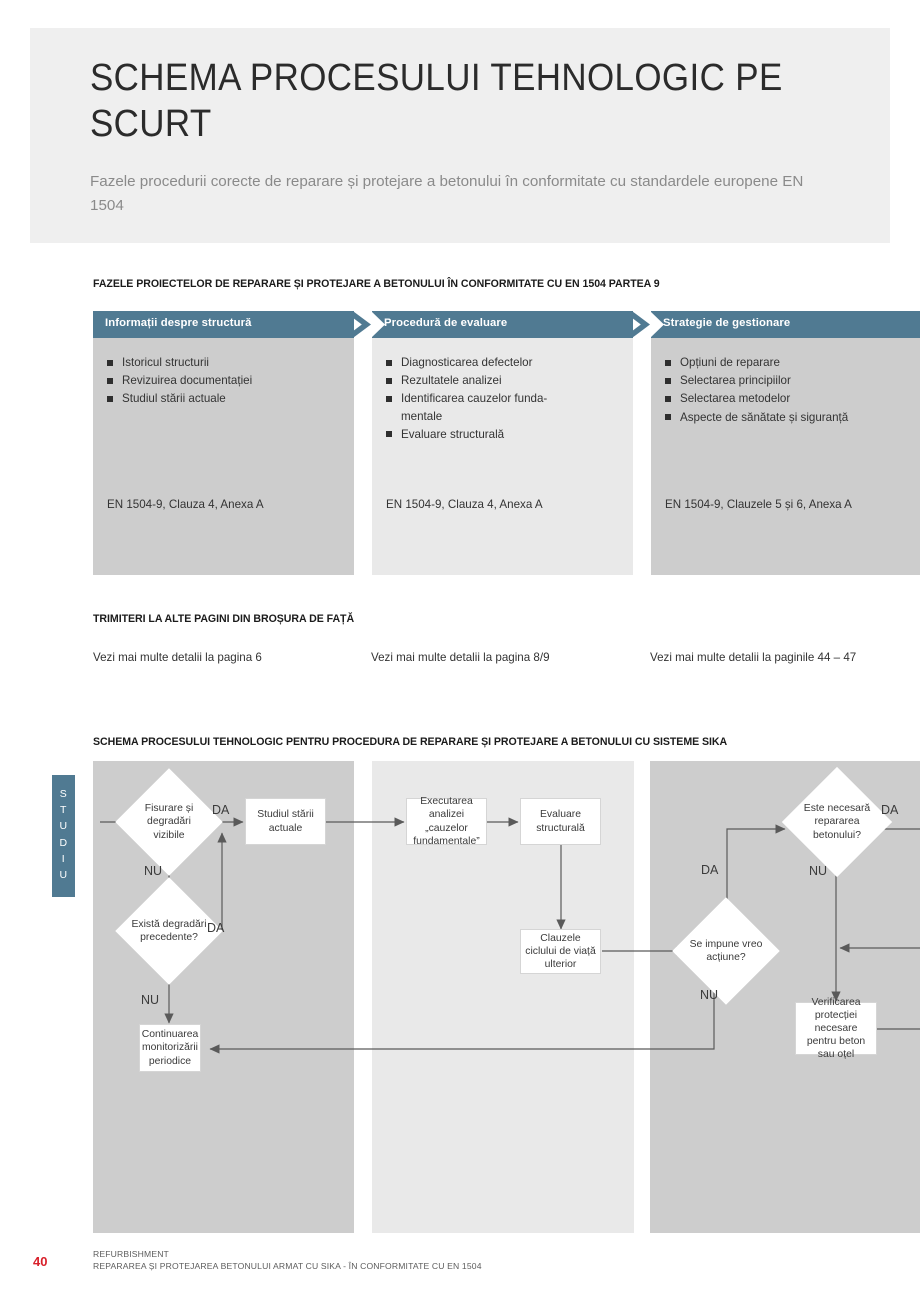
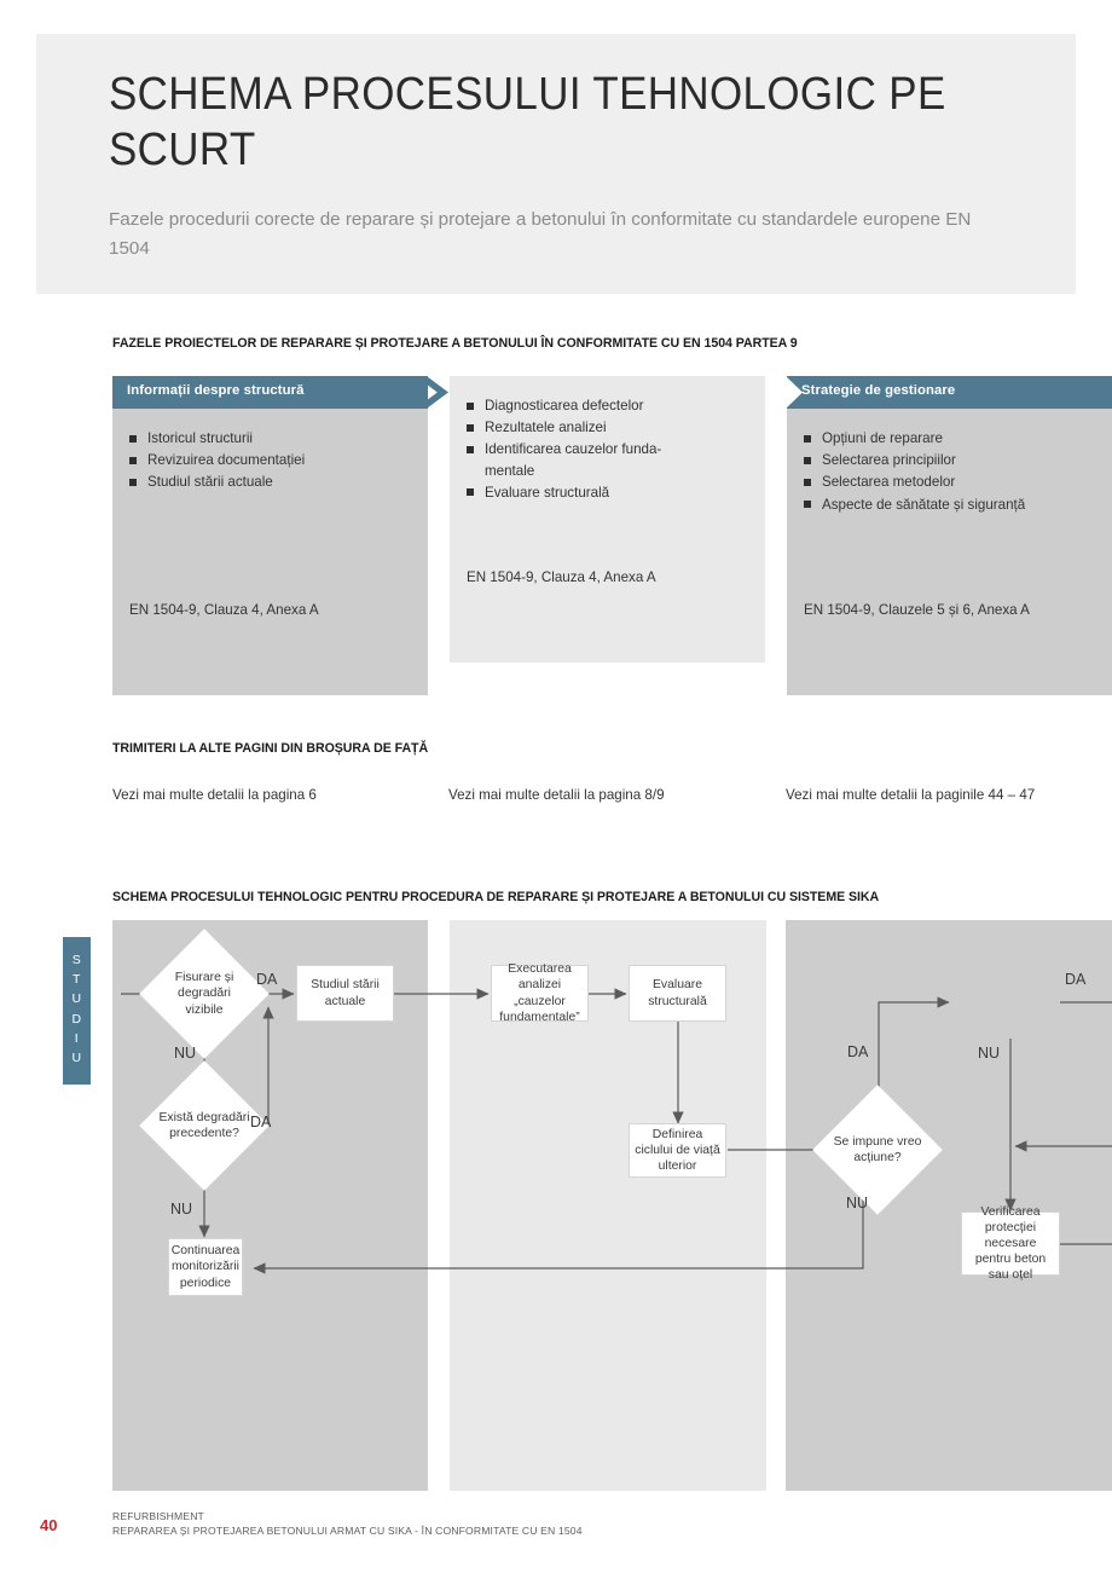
  SCHEMA PROCESULUI TEHNOLOGIC PE SCURT
  Fazele procedurii corecte de reparare și protejare a betonului în conformitate cu standardele europene EN 1504
  FAZELE PROIECTELOR DE REPARARE ȘI PROTEJARE A BETONULUI ÎN CONFORMITATE CU EN 1504 PARTEA 9
  Informații despre structură
  Istoricul structurii
  Revizuirea documentației
  Studiul stării actuale
  EN 1504-9, Clauza 4, Anexa A
- Procedură de evaluare
  Diagnosticarea defectelor
  Rezultatele analizei
  Identificarea cauzelor funda-
  mentale
  Evaluare structurală
  EN 1504-9, Clauza 4, Anexa A
  Strategie de gestionare
  Opțiuni de reparare
  Selectarea principiilor
  Selectarea metodelor
  Aspecte de sănătate și siguranță
  EN 1504-9, Clauzele 5 și 6, Anexa A
  TRIMITERI LA ALTE PAGINI DIN BROȘURA DE FAȚĂ
  Vezi mai multe detalii la pagina 6
  Vezi mai multe detalii la pagina 8/9
  Vezi mai multe detalii la paginile 44 – 47
  SCHEMA PROCESULUI TEHNOLOGIC PENTRU PROCEDURA DE REPARARE ȘI PROTEJARE A BETONULUI CU SISTEME SIKA
  S
  T
  U
  D
  I
  U
  Fisurare și degradări vizibile
  Studiul stării actuale
  Există degradări precedente?
  Continuarea monitorizării periodice
  Executarea analizei „cauzelor fundamentale”
  Evaluare structurală
- Clauzele ciclului de viață ulterior
+ Definirea ciclului de viață ulterior
  Se impune vreo acțiune?
- Este necesară repararea betonului?
  Verificarea protecției necesare pentru beton sau oțel
  DA
  NU
  DA
  NU
  DA
  NU
  DA
  NU
  40
  REFURBISHMENT
  REPARAREA ȘI PROTEJAREA BETONULUI ARMAT CU SIKA - ÎN CONFORMITATE CU EN 1504
